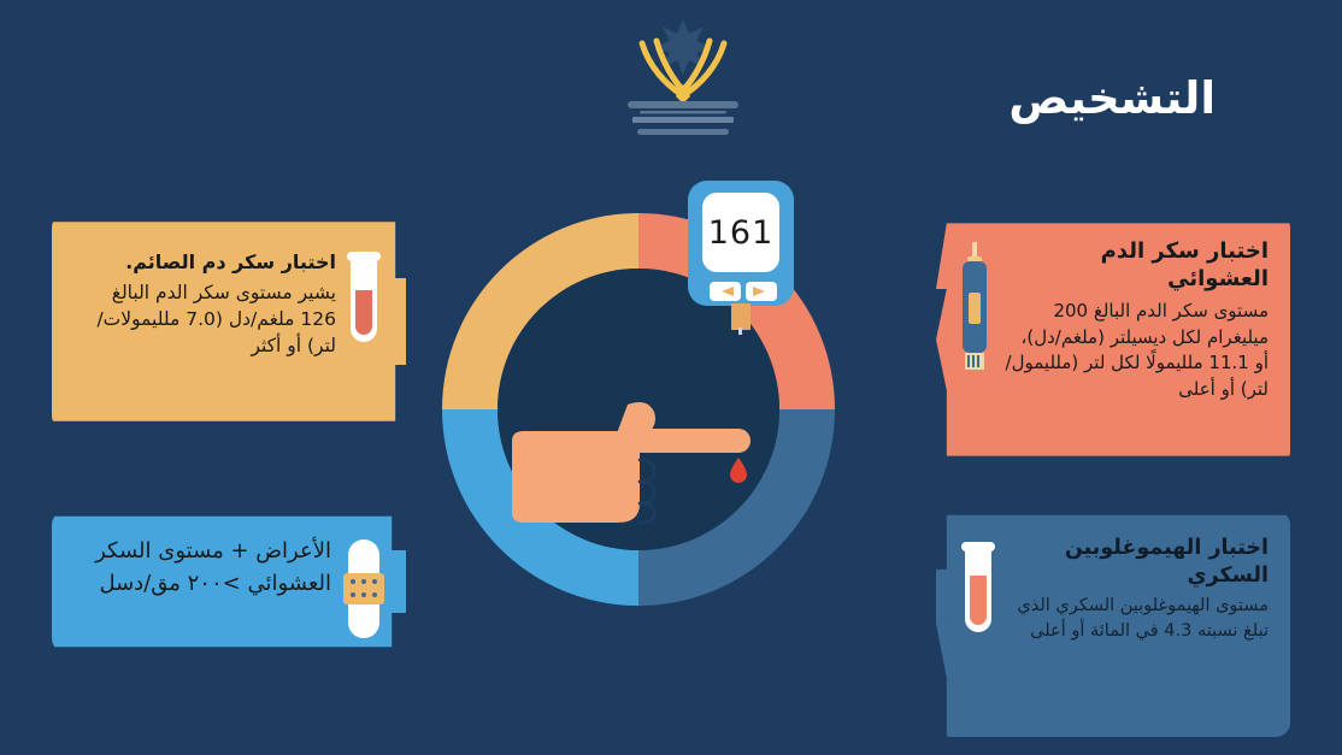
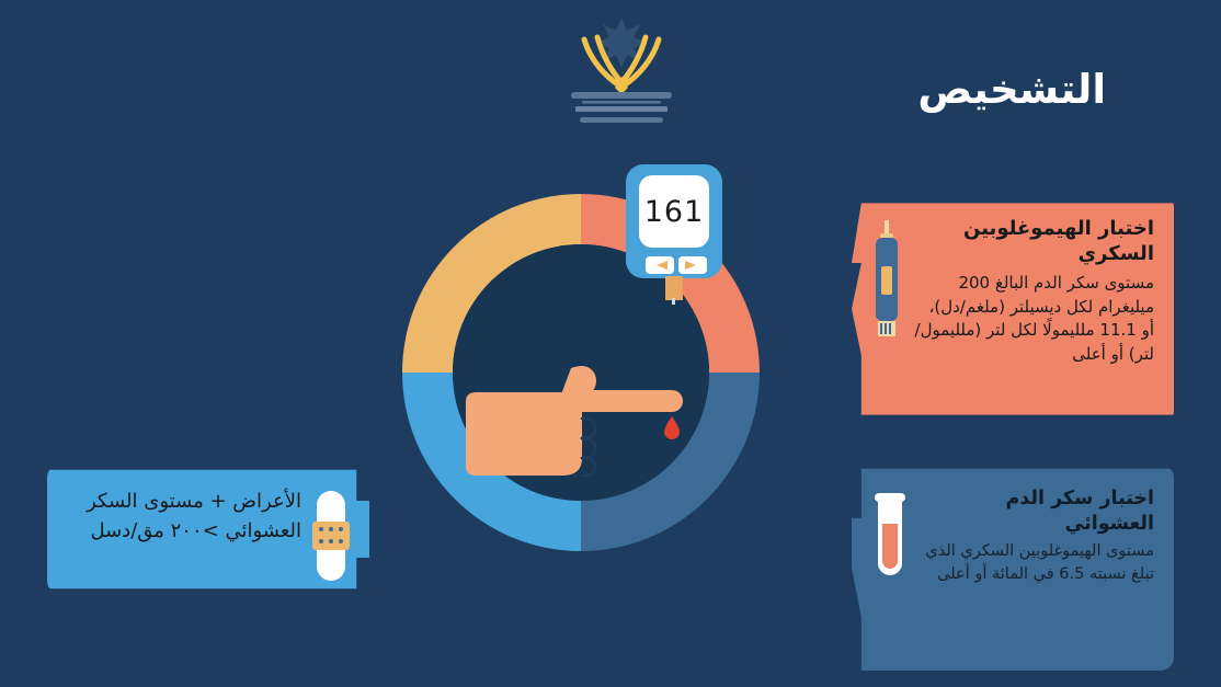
  التشخيص
  161
- اختبار سكر دم الصائم.
- يشير مستوى سكر الدم البالغ 126 ملغم/دل (7.0 ملليمولات/لتر) أو أكثر
- اختبار سكر الدم العشوائي
+ اختبار الهيموغلوبين السكري
  مستوى سكر الدم البالغ 200 ميليغرام لكل ديسيلتر (ملغم/دل)، أو 11.1 ملليمولًا لكل لتر (ملليمول/لتر) أو أعلى
  الأعراض + مستوى السكر العشوائي >٢٠٠ مق/دسل
- اختبار الهيموغلوبين السكري
+ اختبار سكر الدم العشوائي
- مستوى الهيموغلوبين السكري الذي تبلغ نسبته 4.3 في المائة أو أعلى
+ مستوى الهيموغلوبين السكري الذي تبلغ نسبته 6.5 في المائة أو أعلى
